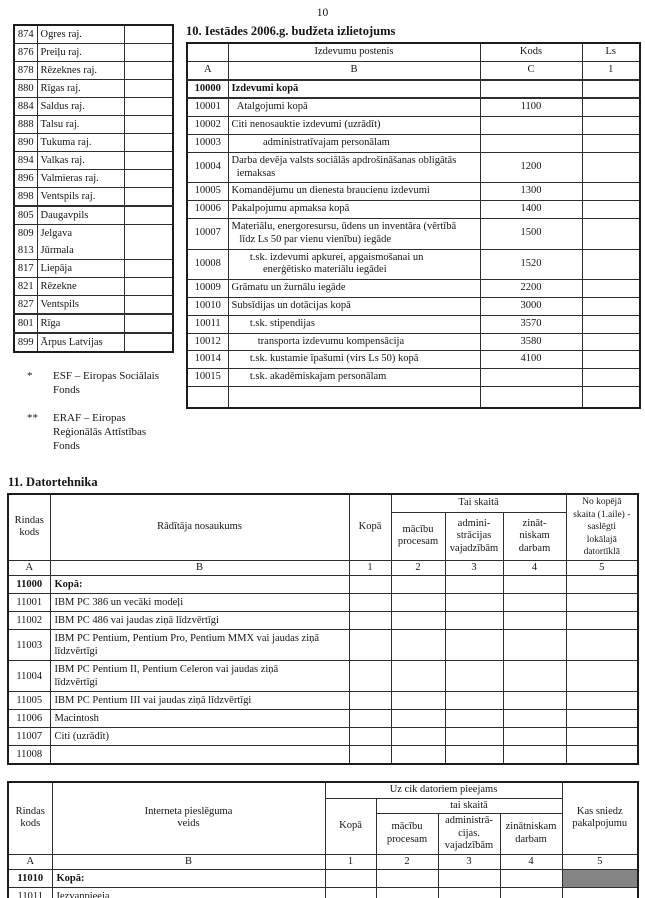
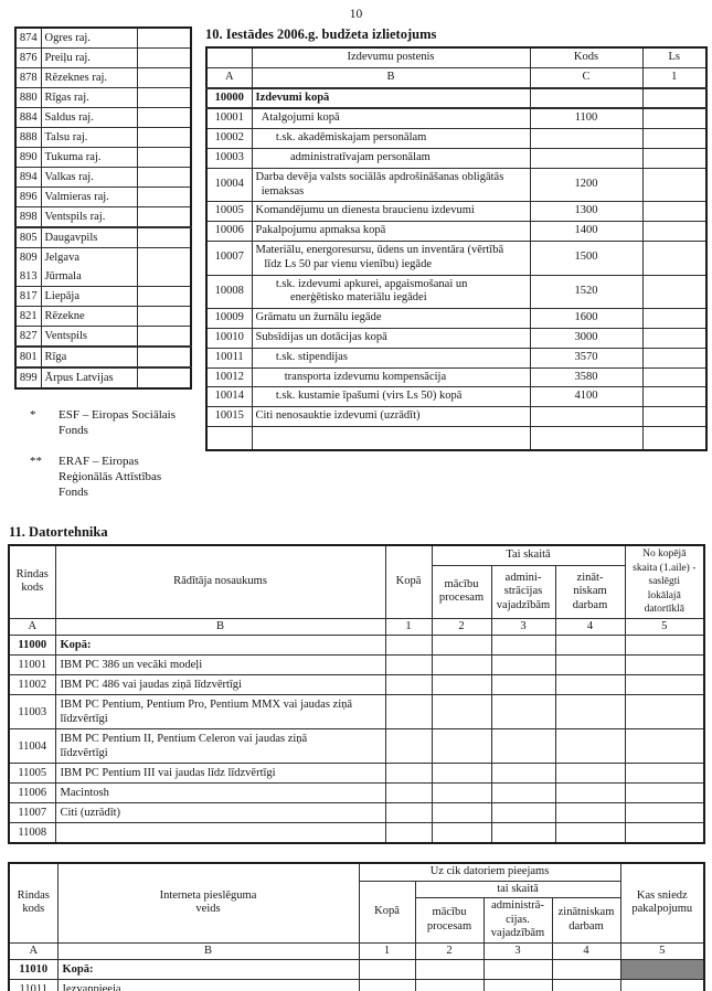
  10
  874	Ogres raj.
  876	Preiļu raj.
  878	Rēzeknes raj.
  880	Rīgas raj.
  884	Saldus raj.
  888	Talsu raj.
  890	Tukuma raj.
  894	Valkas raj.
  896	Valmieras raj.
  898	Ventspils raj.
  805	Daugavpils
  809	Jelgava
  813	Jūrmala
  817	Liepāja
  821	Rēzekne
  827	Ventspils
  801	Rīga
  899	Ārpus Latvijas
  *
  ESF – Eiropas Sociālais Fonds
  **
  ERAF – Eiropas Reģionālās Attīstības Fonds
  10. Iestādes 2006.g. budžeta izlietojums
  	Izdevumu postenis	Kods	Ls
  A	B	C	1
  10000	Izdevumi kopā
  10001	Atalgojumi kopā	1100
- 10002	Citi nenosauktie izdevumi (uzrādīt)
+ 10002	t.sk. akadēmiskajam personālam
  10003	administratīvajam personālam
  10004	Darba devēja valsts sociālās apdrošināšanas obligātās iemaksas	1200
  10005	Komandējumu un dienesta braucienu izdevumi	1300
  10006	Pakalpojumu apmaksa kopā	1400
  10007	Materiālu, energoresursu, ūdens un inventāra (vērtībā līdz Ls 50 par vienu vienību) iegāde	1500
  10008	t.sk. izdevumi apkurei, apgaismošanai un enerģētisko materiālu iegādei	1520
- 10009	Grāmatu un žurnālu iegāde	2200
+ 10009	Grāmatu un žurnālu iegāde	1600
  10010	Subsīdijas un dotācijas kopā	3000
  10011	t.sk. stipendijas	3570
  10012	transporta izdevumu kompensācija	3580
  10014	t.sk. kustamie īpašumi (virs Ls 50) kopā	4100
- 10015	t.sk. akadēmiskajam personālam
+ 10015	Citi nenosauktie izdevumi (uzrādīt)
  11. Datortehnika
  Rindas kods	Rādītāja nosaukums	Kopā	Tai skaitā	No kopējā skaita (1.aile) - saslēgti lokālajā datortīklā
  mācību procesam	admini- strācijas vajadzībām	zināt- niskam darbam
  A	B	1	2	3	4	5
  11000	Kopā:
  11001	IBM PC 386 un vecāki modeļi
  11002	IBM PC 486 vai jaudas ziņā līdzvērtīgi
  11003	IBM PC Pentium, Pentium Pro, Pentium MMX vai jaudas ziņā līdzvērtīgi
  11004	IBM PC Pentium II, Pentium Celeron vai jaudas ziņā līdzvērtīgi
- 11005	IBM PC Pentium III vai jaudas ziņā līdzvērtīgi
+ 11005	IBM PC Pentium III vai jaudas līdz līdzvērtīgi
  11006	Macintosh
  11007	Citi (uzrādīt)
  11008
  Rindas kods	Interneta pieslēguma veids	Uz cik datoriem pieejams	Kas sniedz pakalpojumu
  Kopā	tai skaitā
  mācību procesam	administrā- cijas. vajadzībām	zinātniskam darbam
  A	B	1	2	3	4	5
  11010	Kopā:
  11011	Iezvanpieeja
